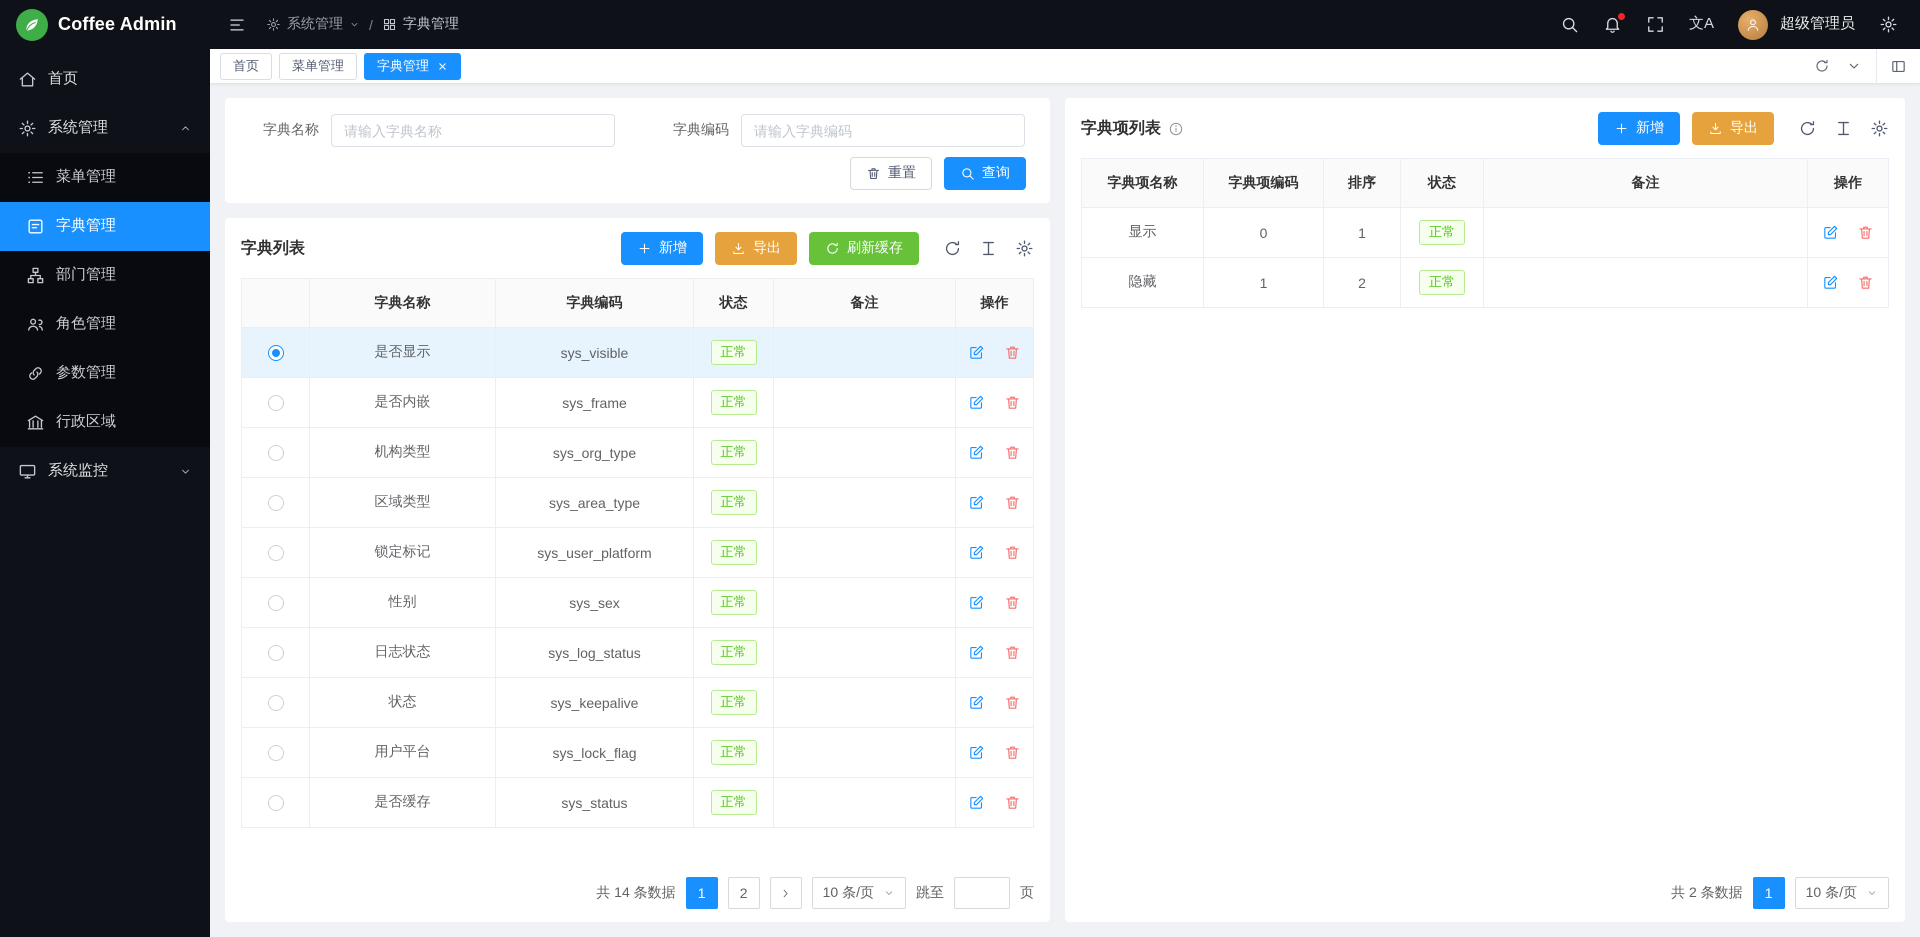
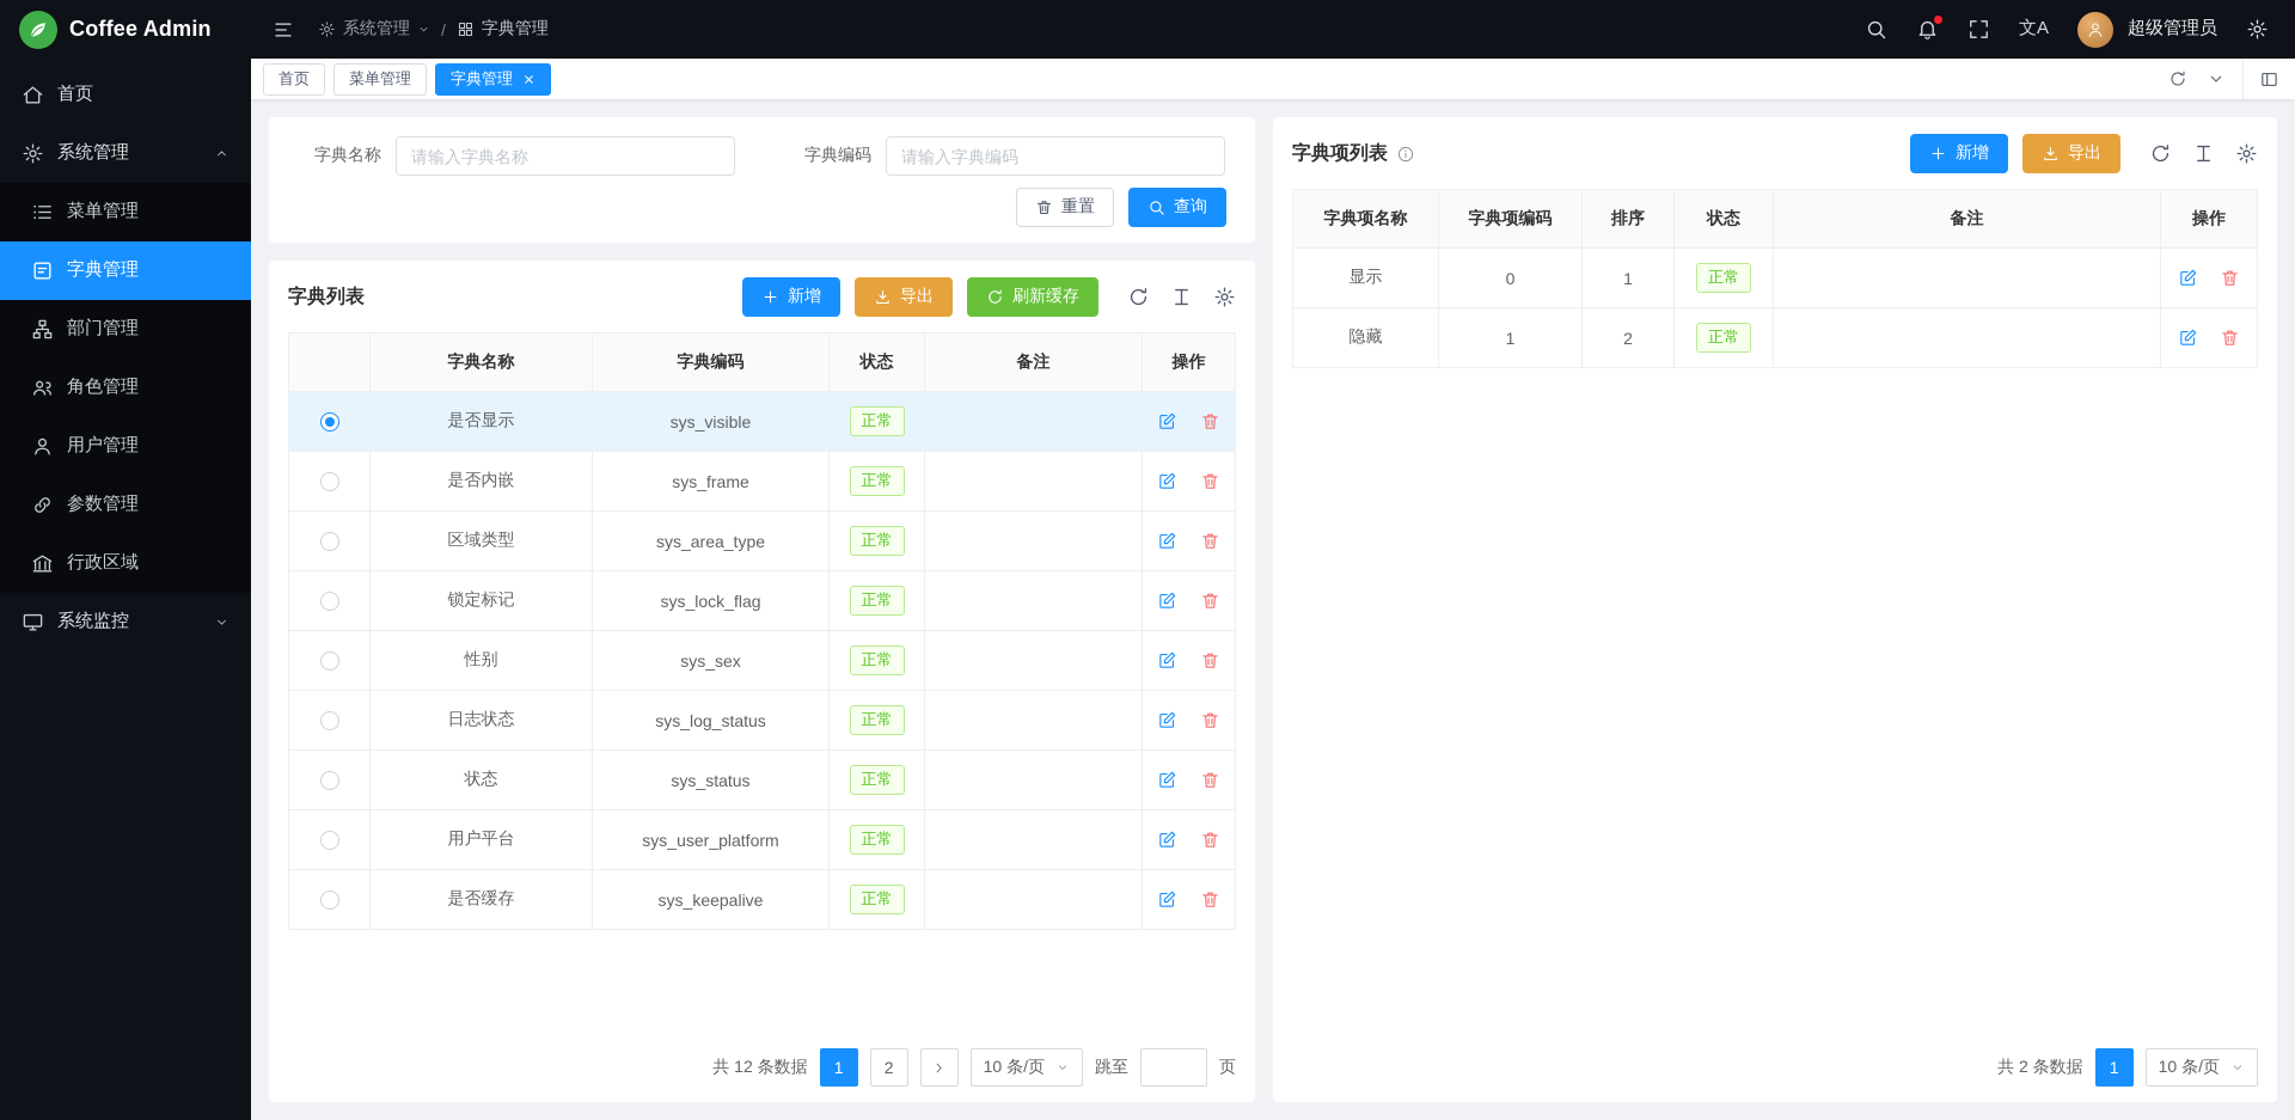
  Coffee Admin
  首页
  系统管理
  菜单管理
  字典管理
  部门管理
  角色管理
+ 用户管理
  参数管理
  行政区域
  系统监控
  系统管理
  /
  字典管理
  文A
  超级管理员
  首页
  菜单管理
  字典管理
  字典名称
  请输入字典名称
  字典编码
  请输入字典编码
  重置
  查询
  字典列表
  新增
  导出
  刷新缓存
  	字典名称	字典编码	状态	备注	操作
  	是否显示	sys_visible	正常
  	是否内嵌	sys_frame	正常
- 	机构类型	sys_org_type	正常
  	区域类型	sys_area_type	正常
- 	锁定标记	sys_user_platform	正常
+ 	锁定标记	sys_lock_flag	正常
  	性别	sys_sex	正常
  	日志状态	sys_log_status	正常
- 	状态	sys_keepalive	正常
+ 	状态	sys_status	正常
- 	用户平台	sys_lock_flag	正常
+ 	用户平台	sys_user_platform	正常
- 	是否缓存	sys_status	正常
+ 	是否缓存	sys_keepalive	正常
- 共 14 条数据
+ 共 12 条数据
  1
  2
  10 条/页
  跳至
  页
  字典项列表
  新增
  导出
  字典项名称	字典项编码	排序	状态	备注	操作
  显示	0	1	正常
  隐藏	1	2	正常
  共 2 条数据
  1
  10 条/页
